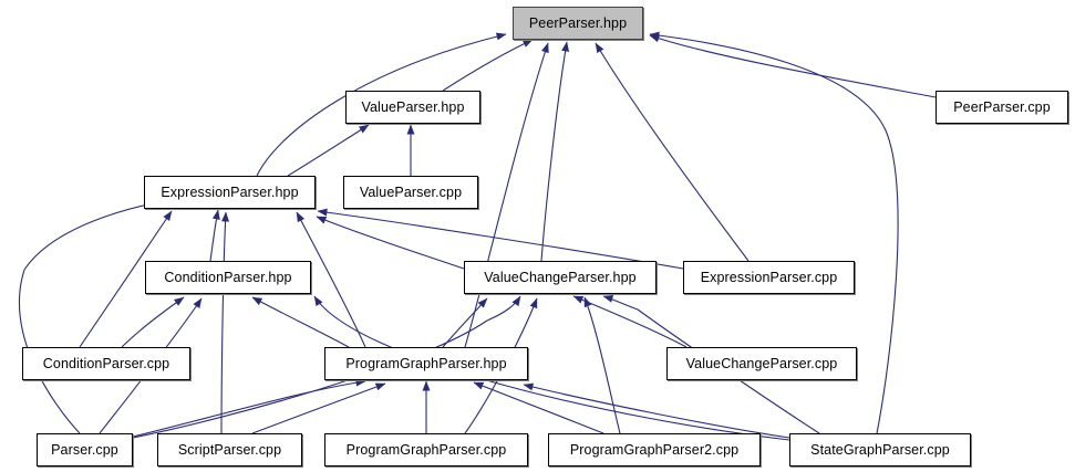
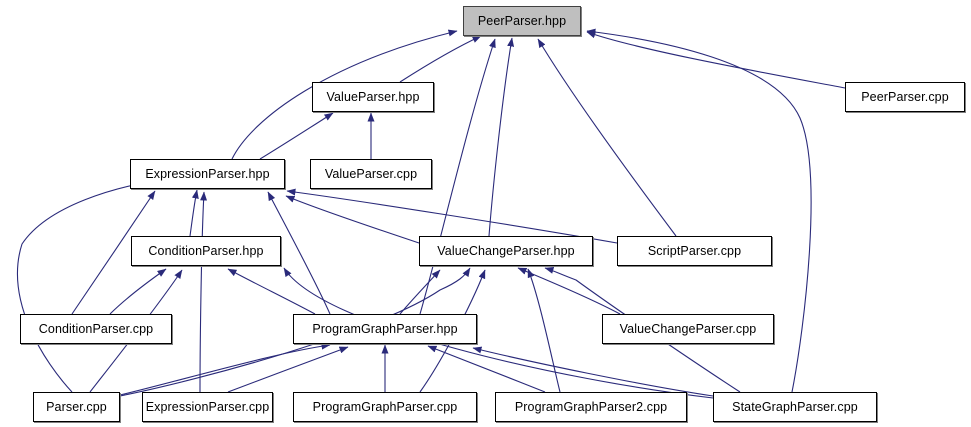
  PeerParser.hpp
  ValueParser.hpp
  PeerParser.cpp
  ExpressionParser.hpp
  ValueParser.cpp
  ConditionParser.hpp
  ValueChangeParser.hpp
- ExpressionParser.cpp
+ ScriptParser.cpp
  ConditionParser.cpp
  ProgramGraphParser.hpp
  ValueChangeParser.cpp
  Parser.cpp
- ScriptParser.cpp
+ ExpressionParser.cpp
  ProgramGraphParser.cpp
  ProgramGraphParser2.cpp
  StateGraphParser.cpp
